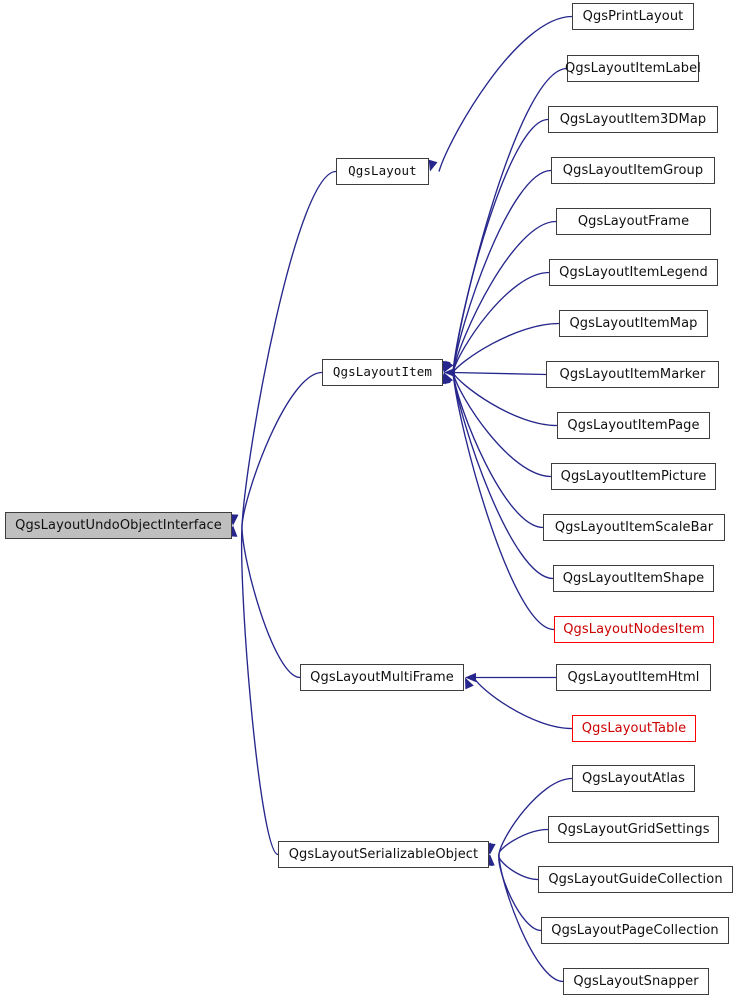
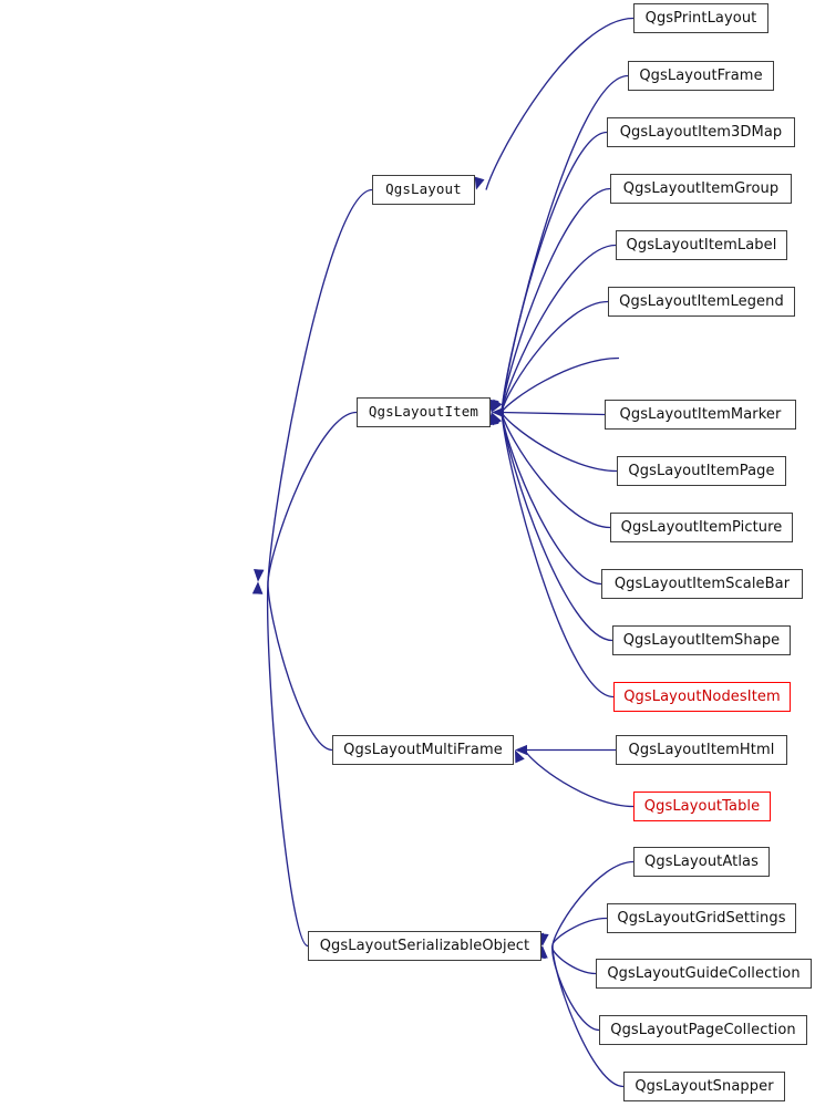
- QgsLayoutUndoObjectInterface
  QgsLayout
  QgsLayoutItem
  QgsLayoutMultiFrame
  QgsLayoutSerializableObject
  QgsPrintLayout
- QgsLayoutItemLabel
+ QgsLayoutFrame
  QgsLayoutItem3DMap
  QgsLayoutItemGroup
- QgsLayoutFrame
+ QgsLayoutItemLabel
  QgsLayoutItemLegend
- QgsLayoutItemMap
  QgsLayoutItemMarker
  QgsLayoutItemPage
  QgsLayoutItemPicture
  QgsLayoutItemScaleBar
  QgsLayoutItemShape
  QgsLayoutNodesItem
  QgsLayoutItemHtml
  QgsLayoutTable
  QgsLayoutAtlas
  QgsLayoutGridSettings
  QgsLayoutGuideCollection
  QgsLayoutPageCollection
  QgsLayoutSnapper
